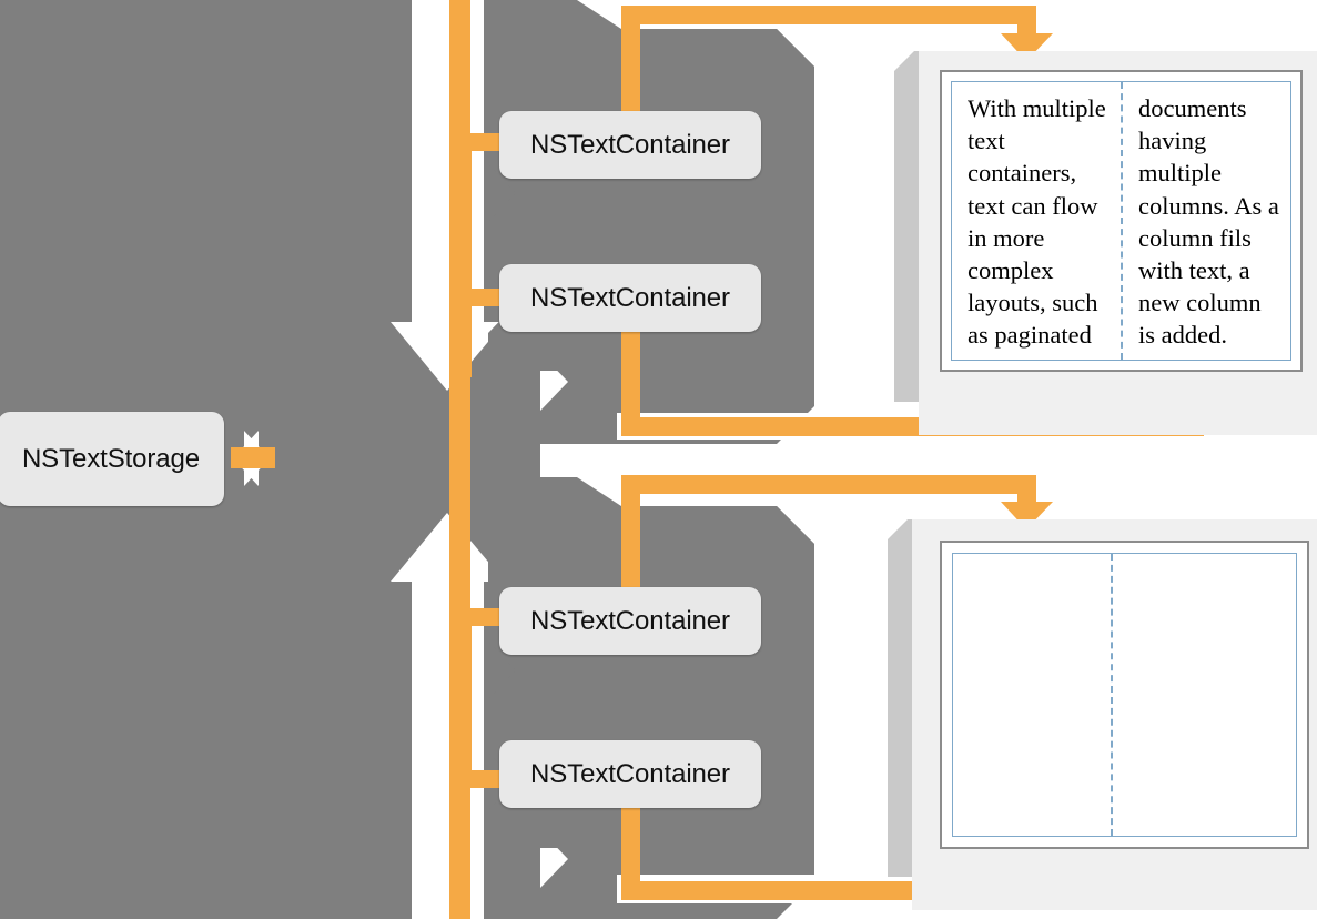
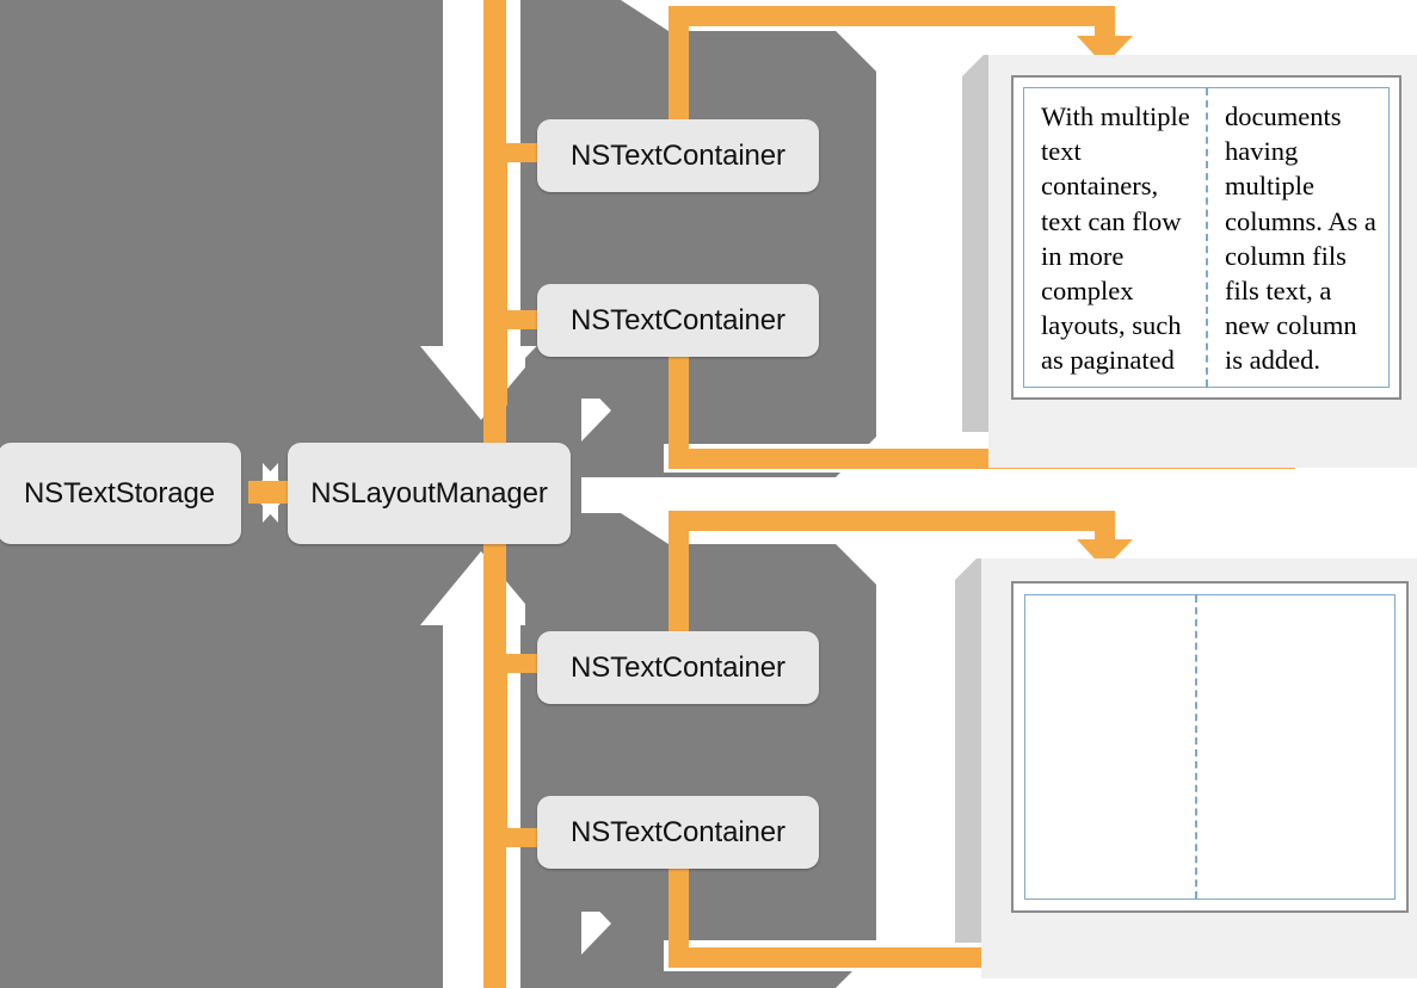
  With multiple text containers, text can flow in more complex layouts, such as paginated
- documents having multiple columns. As a column fils with text, a new column is added.
+ documents having multiple columns. As a column fils fils text, a new column is added.
  NSTextStorage
+ NSLayoutManager
  NSTextContainer
  NSTextContainer
  NSTextContainer
  NSTextContainer
